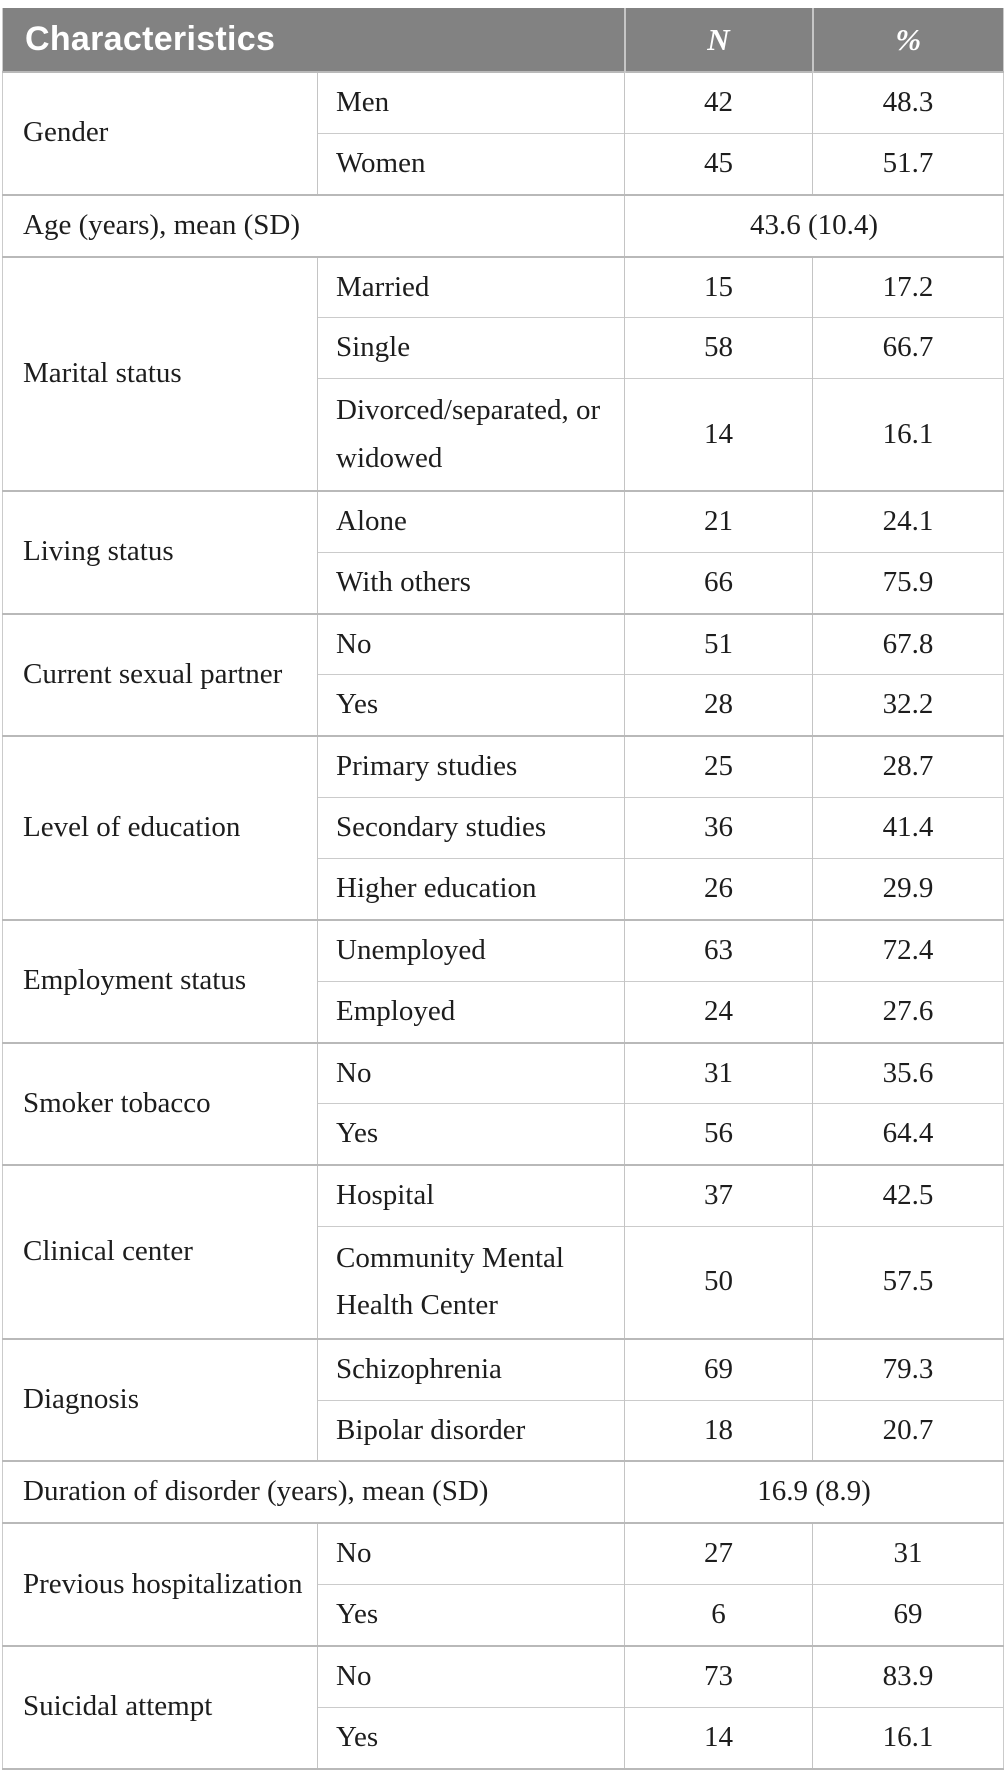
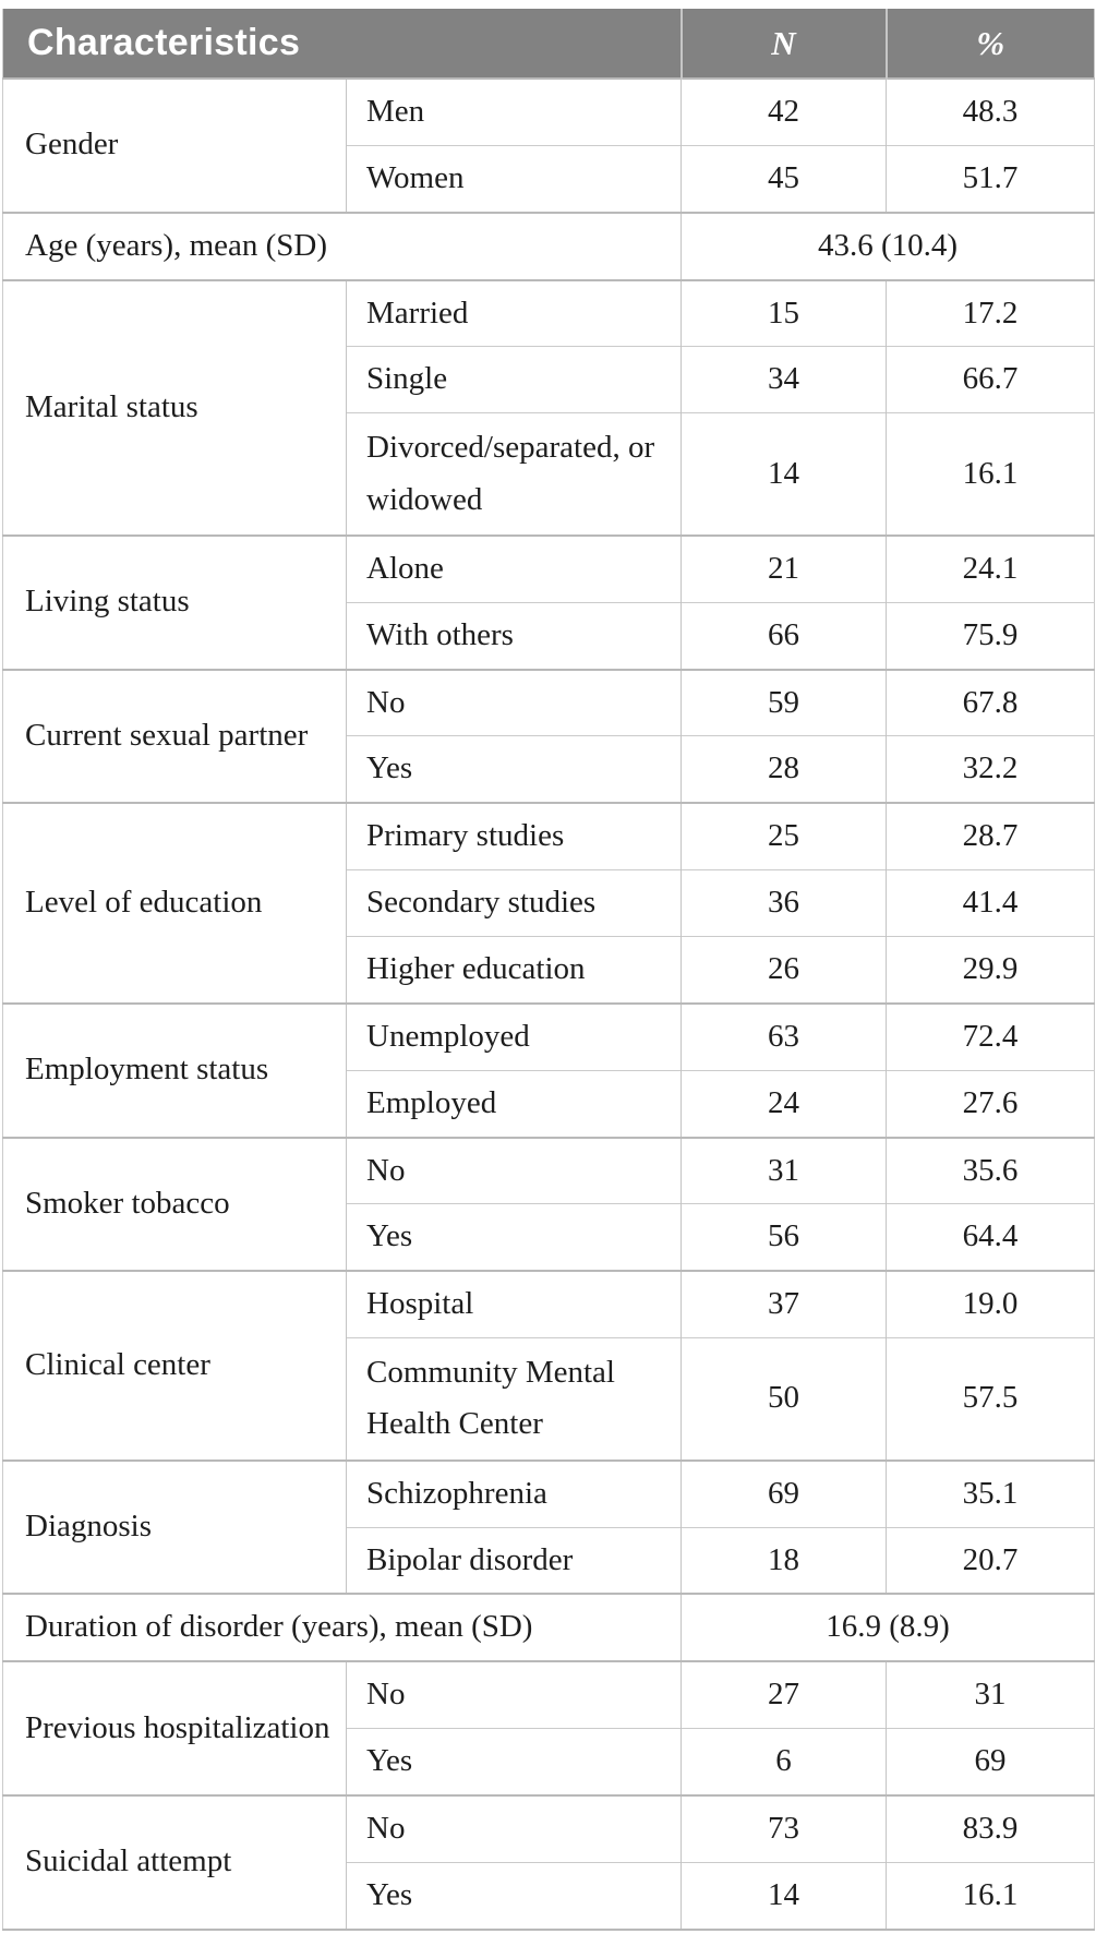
  Characteristics	N	%
  Gender	Men	42	48.3
  Women	45	51.7
  Age (years), mean (SD)	43.6 (10.4)
  Marital status	Married	15	17.2
- Single	58	66.7
+ Single	34	66.7
  Divorced/separated, or widowed	14	16.1
  Living status	Alone	21	24.1
  With others	66	75.9
- Current sexual partner	No	51	67.8
+ Current sexual partner	No	59	67.8
  Yes	28	32.2
  Level of education	Primary studies	25	28.7
  Secondary studies	36	41.4
  Higher education	26	29.9
  Employment status	Unemployed	63	72.4
  Employed	24	27.6
  Smoker tobacco	No	31	35.6
  Yes	56	64.4
- Clinical center	Hospital	37	42.5
+ Clinical center	Hospital	37	19.0
  Community Mental Health Center	50	57.5
- Diagnosis	Schizophrenia	69	79.3
+ Diagnosis	Schizophrenia	69	35.1
  Bipolar disorder	18	20.7
  Duration of disorder (years), mean (SD)	16.9 (8.9)
  Previous hospitalization	No	27	31
  Yes	6	69
  Suicidal attempt	No	73	83.9
  Yes	14	16.1
